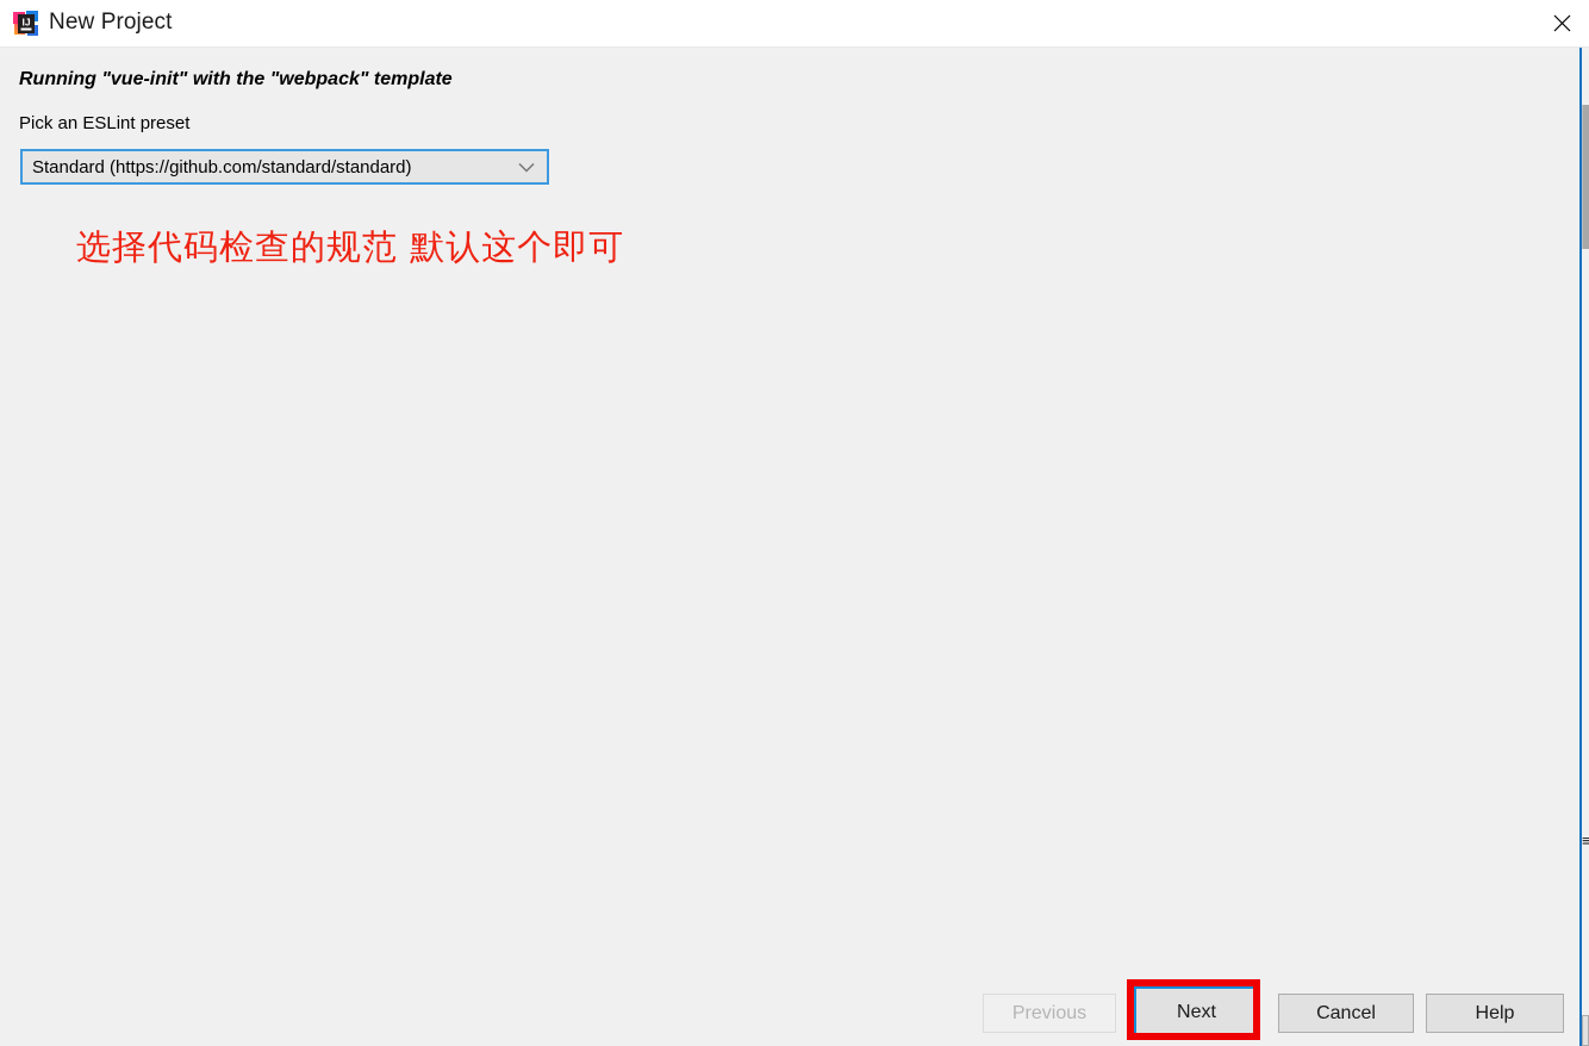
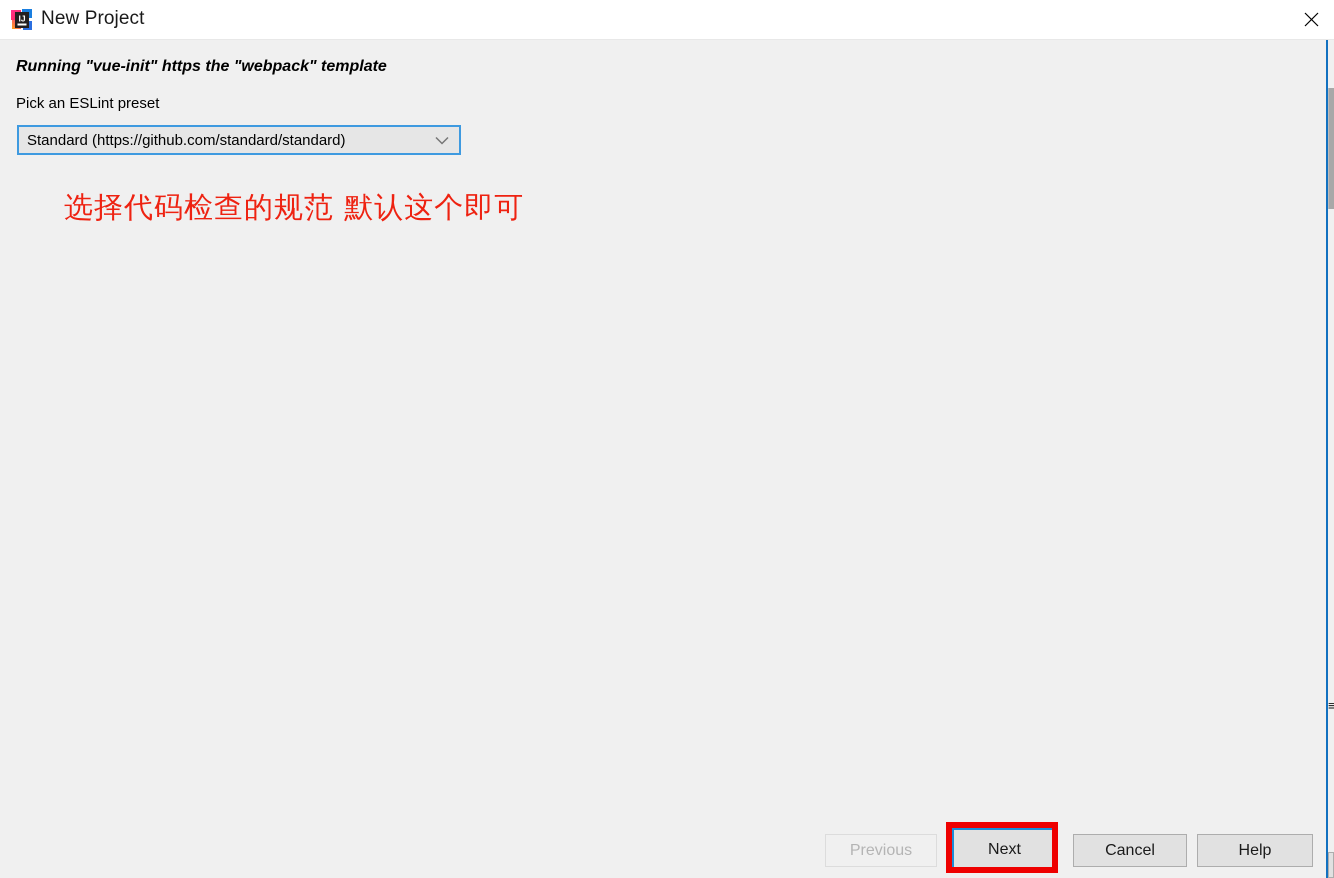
  IJ
  New Project
- Running "vue-init" with the "webpack" template
+ Running "vue-init" https the "webpack" template
  Pick an ESLint preset
  Standard (https://github.com/standard/standard)
  选择代码检查的规范 默认这个即可
  ≡
  Previous
  Next
  Cancel
  Help
